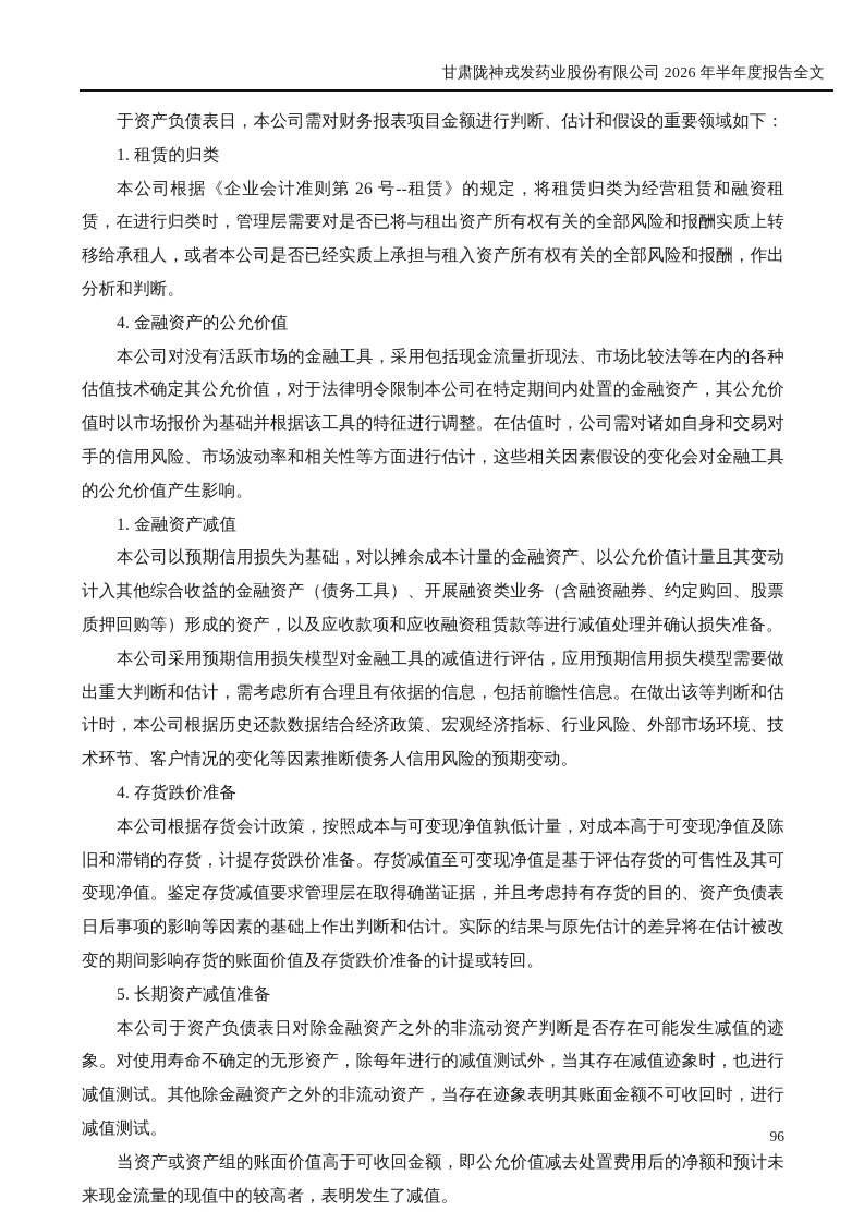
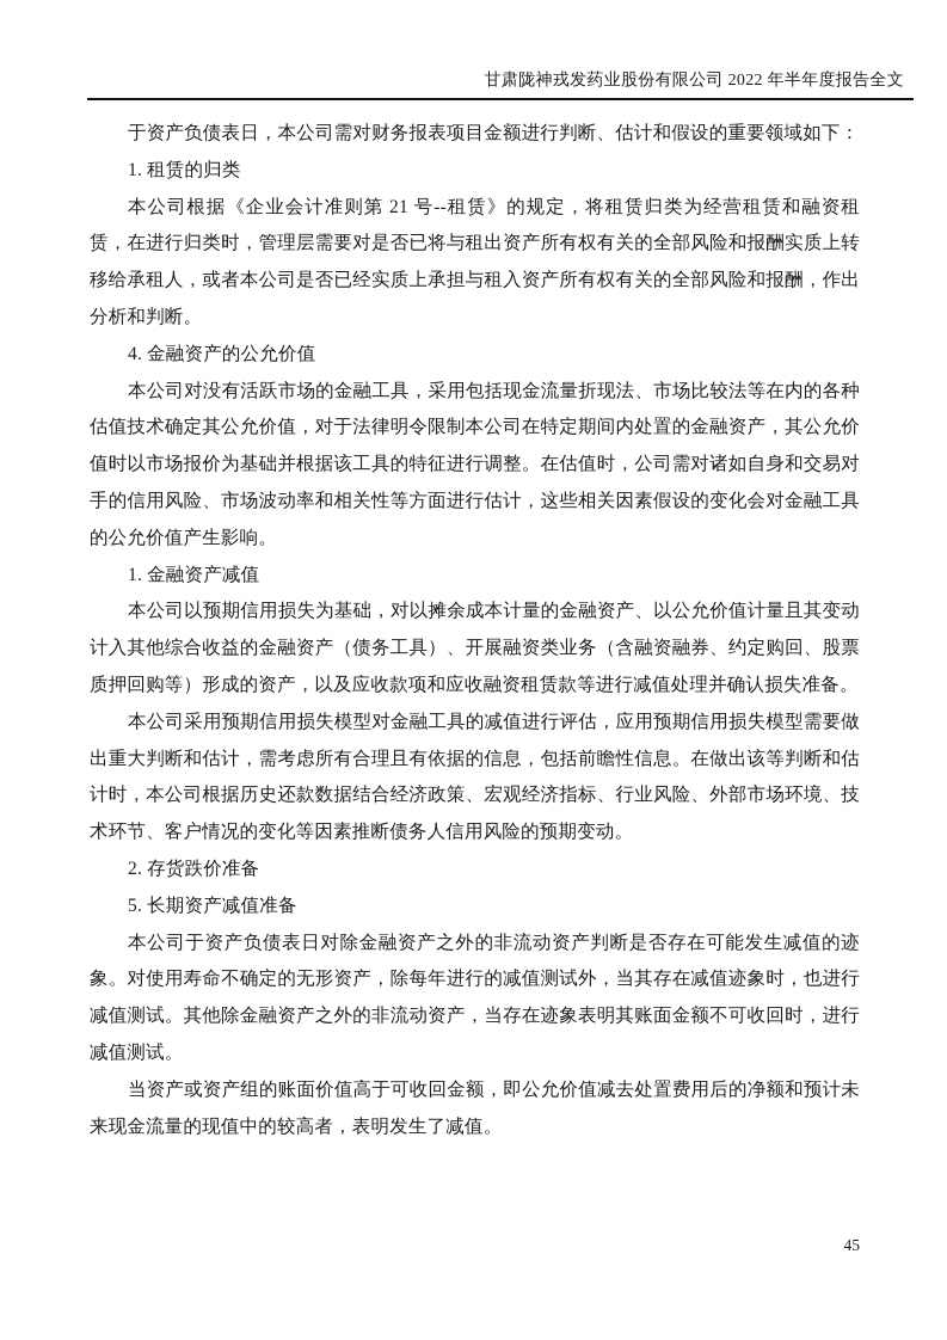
- 甘肃陇神戎发药业股份有限公司 2026 年半年度报告全文
+ 甘肃陇神戎发药业股份有限公司 2022 年半年度报告全文
  于资产负债表日，本公司需对财务报表项目金额进行判断、估计和假设的重要领域如下：
  1. 租赁的归类
- 本公司根据《企业会计准则第 26 号--租赁》的规定，将租赁归类为经营租赁和融资租赁，在进行归类时，管理层需要对是否已将与租出资产所有权有关的全部风险和报酬实质上转移给承租人，或者本公司是否已经实质上承担与租入资产所有权有关的全部风险和报酬，作出分析和判断。
+ 本公司根据《企业会计准则第 21 号--租赁》的规定，将租赁归类为经营租赁和融资租赁，在进行归类时，管理层需要对是否已将与租出资产所有权有关的全部风险和报酬实质上转移给承租人，或者本公司是否已经实质上承担与租入资产所有权有关的全部风险和报酬，作出分析和判断。
  4. 金融资产的公允价值
  本公司对没有活跃市场的金融工具，采用包括现金流量折现法、市场比较法等在内的各种估值技术确定其公允价值，对于法律明令限制本公司在特定期间内处置的金融资产，其公允价值时以市场报价为基础并根据该工具的特征进行调整。在估值时，公司需对诸如自身和交易对手的信用风险、市场波动率和相关性等方面进行估计，这些相关因素假设的变化会对金融工具的公允价值产生影响。
  1. 金融资产减值
  本公司以预期信用损失为基础，对以摊余成本计量的金融资产、以公允价值计量且其变动计入其他综合收益的金融资产（债务工具）、开展融资类业务（含融资融券、约定购回、股票质押回购等）形成的资产，以及应收款项和应收融资租赁款等进行减值处理并确认损失准备。
  本公司采用预期信用损失模型对金融工具的减值进行评估，应用预期信用损失模型需要做出重大判断和估计，需考虑所有合理且有依据的信息，包括前瞻性信息。在做出该等判断和估计时，本公司根据历史还款数据结合经济政策、宏观经济指标、行业风险、外部市场环境、技术环节、客户情况的变化等因素推断债务人信用风险的预期变动。
- 4. 存货跌价准备
+ 2. 存货跌价准备
- 本公司根据存货会计政策，按照成本与可变现净值孰低计量，对成本高于可变现净值及陈旧和滞销的存货，计提存货跌价准备。存货减值至可变现净值是基于评估存货的可售性及其可变现净值。鉴定存货减值要求管理层在取得确凿证据，并且考虑持有存货的目的、资产负债表日后事项的影响等因素的基础上作出判断和估计。实际的结果与原先估计的差异将在估计被改变的期间影响存货的账面价值及存货跌价准备的计提或转回。
  5. 长期资产减值准备
  本公司于资产负债表日对除金融资产之外的非流动资产判断是否存在可能发生减值的迹象。对使用寿命不确定的无形资产，除每年进行的减值测试外，当其存在减值迹象时，也进行减值测试。其他除金融资产之外的非流动资产，当存在迹象表明其账面金额不可收回时，进行减值测试。
  当资产或资产组的账面价值高于可收回金额，即公允价值减去处置费用后的净额和预计未来现金流量的现值中的较高者，表明发生了减值。
- 96
+ 45
